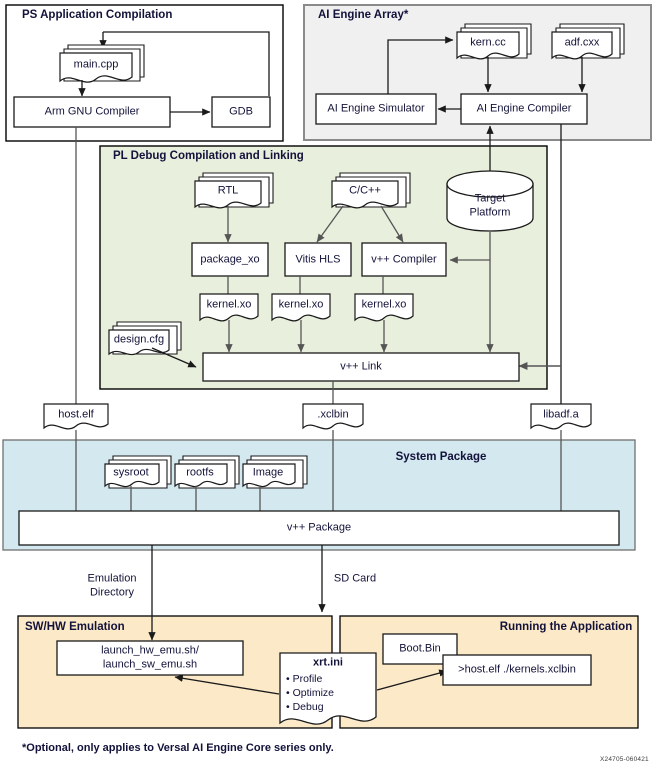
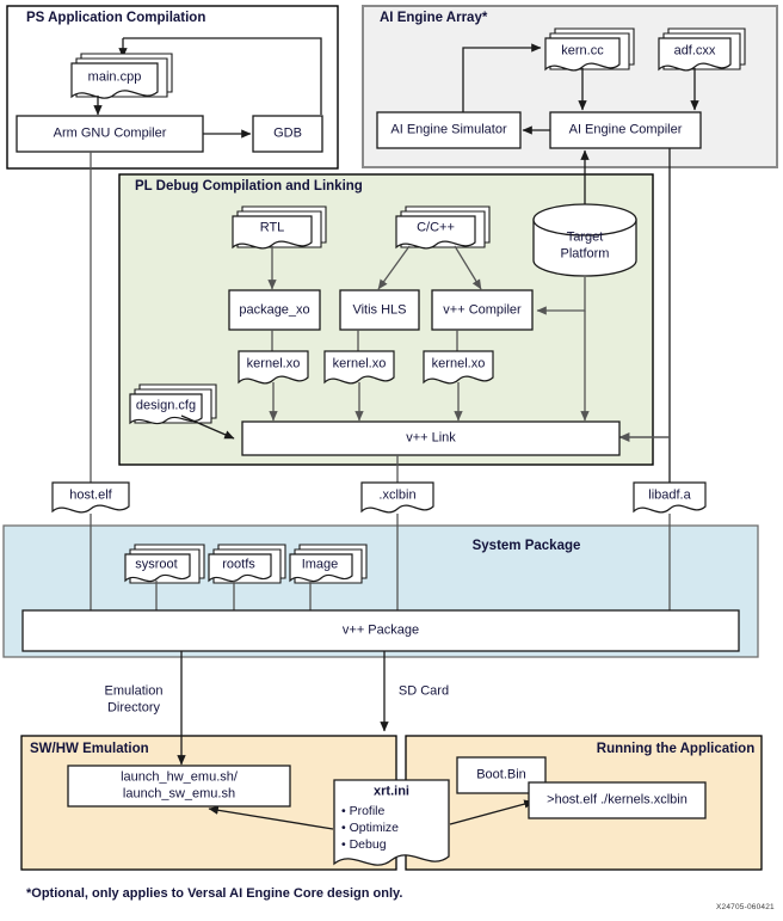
  PS Application Compilation
  AI Engine Array*
  PL Debug Compilation and Linking
  System Package
  SW/HW Emulation
  Running the Application
  main.cpp
  Arm GNU Compiler
  GDB
  kern.cc
  adf.cxx
  AI Engine Simulator
  AI Engine Compiler
  RTL
  C/C++
  Target
  Platform
  package_xo
  Vitis HLS
  v++ Compiler
  kernel.xo
  kernel.xo
  kernel.xo
  design.cfg
  v++ Link
  host.elf
  .xclbin
  libadf.a
  sysroot
  rootfs
  Image
  v++ Package
  Emulation
  Directory
  SD Card
  launch_hw_emu.sh/
  launch_sw_emu.sh
  xrt.ini
  Profile
  Optimize
  Debug
  Boot.Bin
  >host.elf ./kernels.xclbin
- *Optional, only applies to Versal AI Engine Core series only.
+ *Optional, only applies to Versal AI Engine Core design only.
